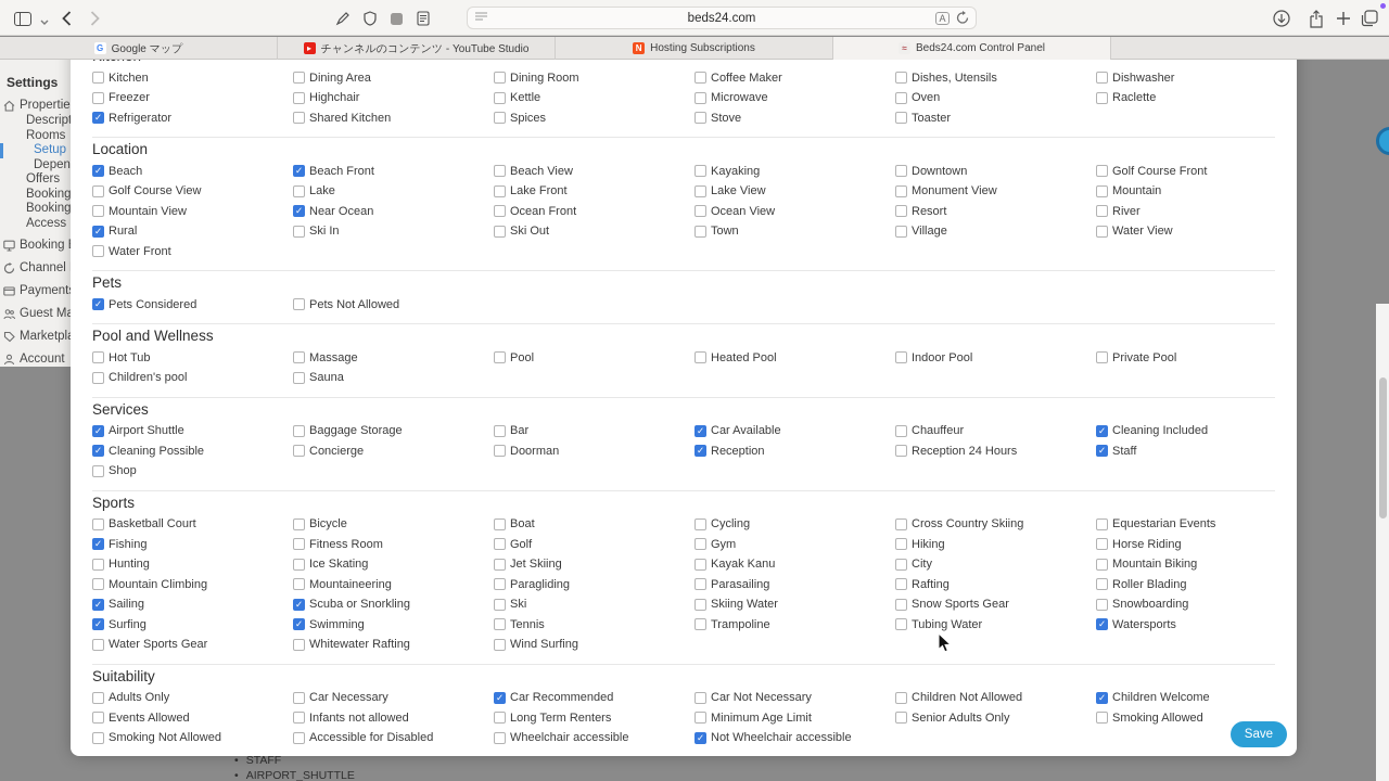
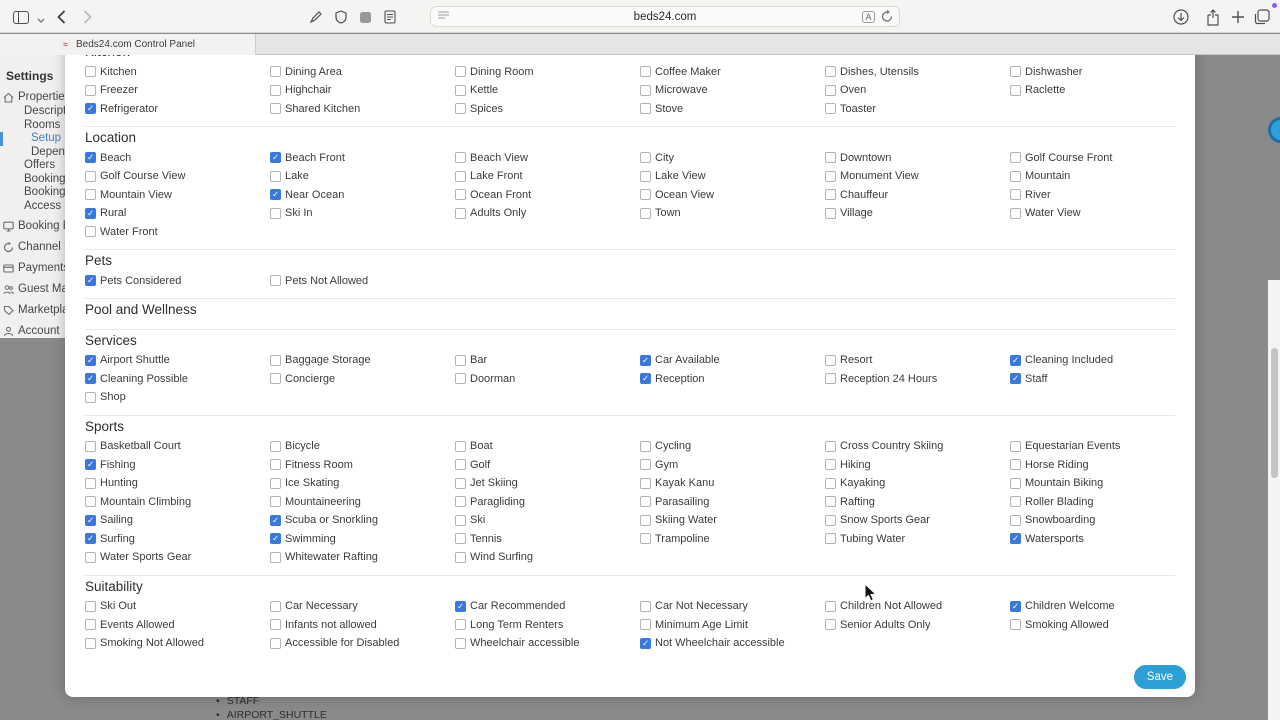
  beds24.com
  A
- G
- Google マップ
- ▸
- チャンネルのコンテンツ - YouTube Studio
- N
- Hosting Subscriptions
  ≈
  Beds24.com Control Panel
  STAFF
  AIRPORT_SHUTTLE
  Settings
  Propertie
  Descrip
  Rooms
  Setup
  Depen
  Offers
  Booking
  Booking
  Access
  Booking
  Channel
  Payment
  Marketpl
  Account
  Kitchen
  Dining Area
  Dining Room
  Coffee Maker
  Dishes, Utensils
  Dishwasher
  Freezer
  Highchair
  Kettle
  Microwave
  Oven
  Raclette
  ✓
  Refrigerator
  Shared Kitchen
  Spices
  Stove
  Toaster
  Location
  ✓
  Beach
  ✓
  Beach Front
  Beach View
- Kayaking
+ City
  Downtown
  Golf Course Front
  Golf Course View
  Lake
  Lake Front
  Lake View
  Monument View
  Mountain
  Mountain View
  ✓
  Near Ocean
  Ocean Front
  Ocean View
- Resort
+ Chauffeur
  River
  ✓
  Rural
  Ski In
- Ski Out
+ Adults Only
  Town
  Village
  Water View
  Water Front
  Pets
  ✓
  Pets Considered
  Pets Not Allowed
  Pool and Wellness
- Hot Tub
- Massage
- Pool
- Heated Pool
- Indoor Pool
- Private Pool
- Children's pool
- Sauna
  Services
  ✓
  Airport Shuttle
  Baggage Storage
  Bar
  ✓
  Car Available
- Chauffeur
+ Resort
  ✓
  Cleaning Included
  ✓
  Cleaning Possible
  Concierge
  Doorman
  ✓
  Reception
  Reception 24 Hours
  ✓
  Staff
  Shop
  Sports
  Basketball Court
  Bicycle
  Boat
  Cycling
  Cross Country Skiing
  Equestarian Events
  ✓
  Fishing
  Fitness Room
  Golf
  Gym
  Hiking
  Horse Riding
  Hunting
  Ice Skating
  Jet Skiing
  Kayak Kanu
- City
+ Kayaking
  Mountain Biking
  Mountain Climbing
  Mountaineering
  Paragliding
  Parasailing
  Rafting
  Roller Blading
  ✓
  Sailing
  ✓
  Scuba or Snorkling
  Ski
  Skiing Water
  Snow Sports Gear
  Snowboarding
  ✓
  Surfing
  ✓
  Swimming
  Tennis
  Trampoline
  Tubing Water
  ✓
  Watersports
  Water Sports Gear
  Whitewater Rafting
  Wind Surfing
  Suitability
- Adults Only
+ Ski Out
  Car Necessary
  ✓
  Car Recommended
  Car Not Necessary
  Children Not Allowed
  ✓
  Children Welcome
  Events Allowed
  Infants not allowed
  Long Term Renters
  Minimum Age Limit
  Senior Adults Only
  Smoking Allowed
  Smoking Not Allowed
  Accessible for Disabled
  Wheelchair accessible
  ✓
  Not Wheelchair accessible
  Save
